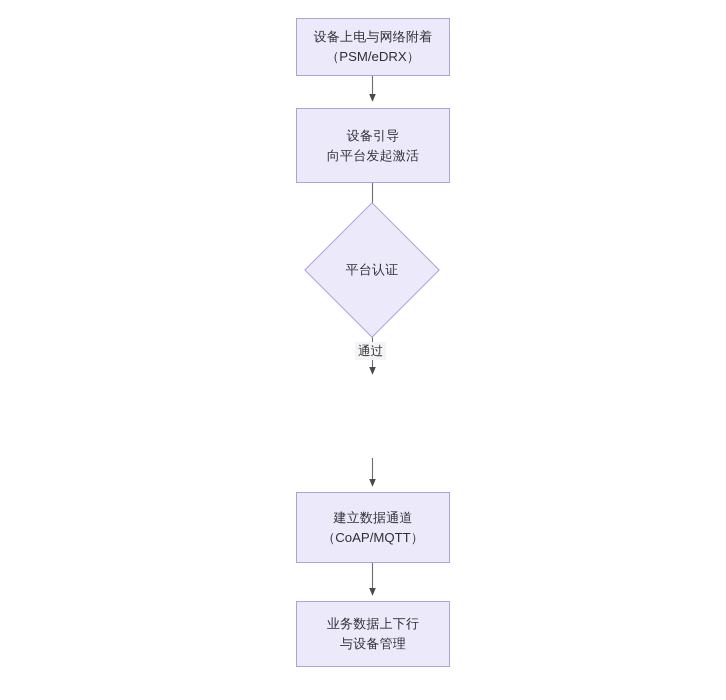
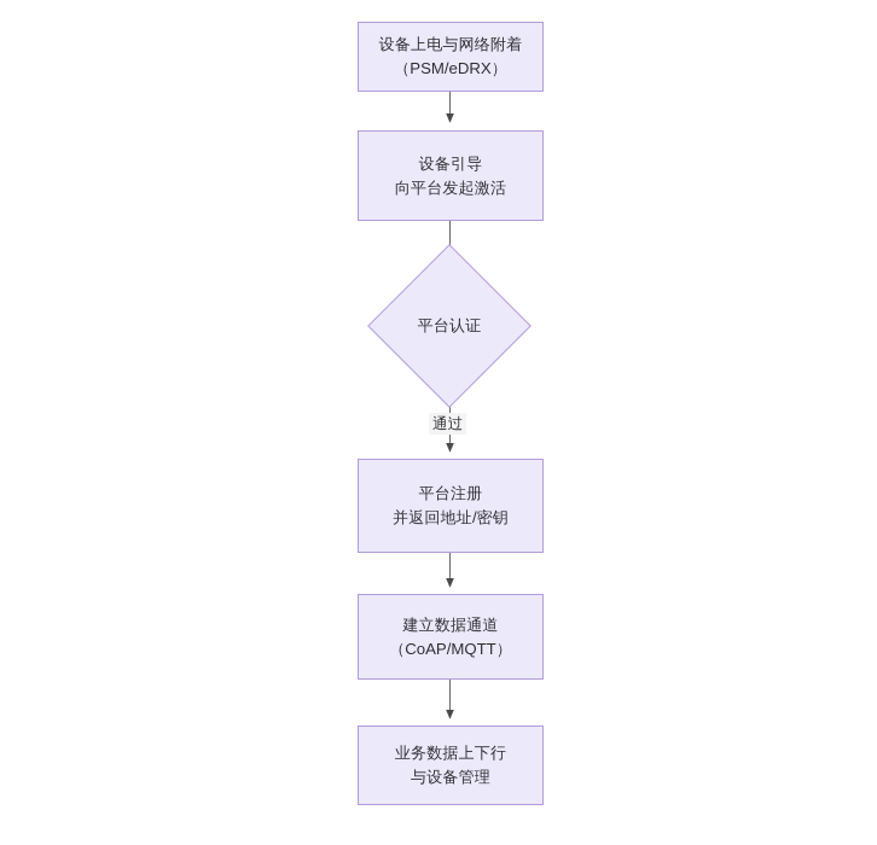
  设备上电与网络附着
  （PSM/eDRX）
  设备引导
  向平台发起激活
  平台认证
  通过
+ 平台注册
+ 并返回地址/密钥
  建立数据通道
  （CoAP/MQTT）
  业务数据上下行
  与设备管理
